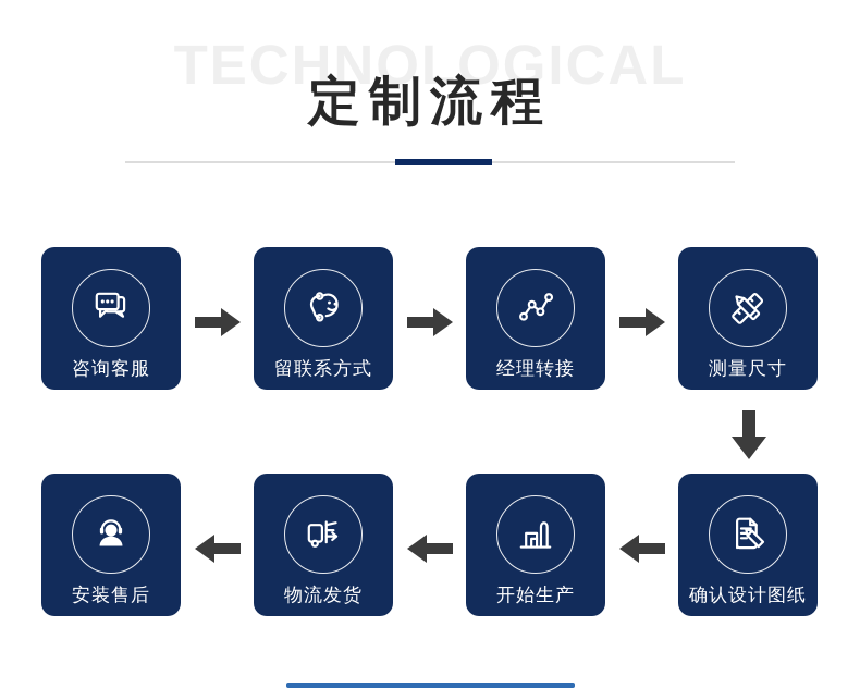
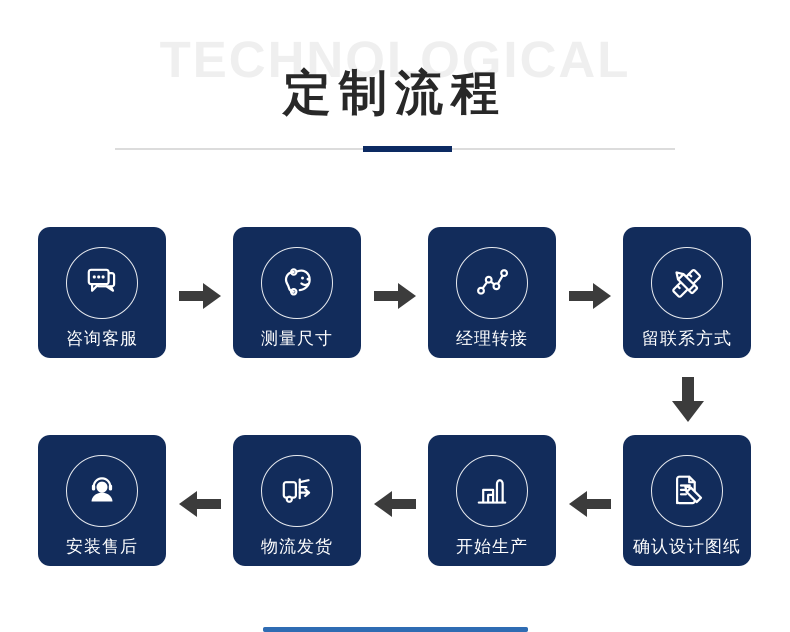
  TECHNOLOGICAL
  定制流程
  咨询客服
- 留联系方式
+ 测量尺寸
  经理转接
- 测量尺寸
+ 留联系方式
  确认设计图纸
  开始生产
  物流发货
  安装售后
